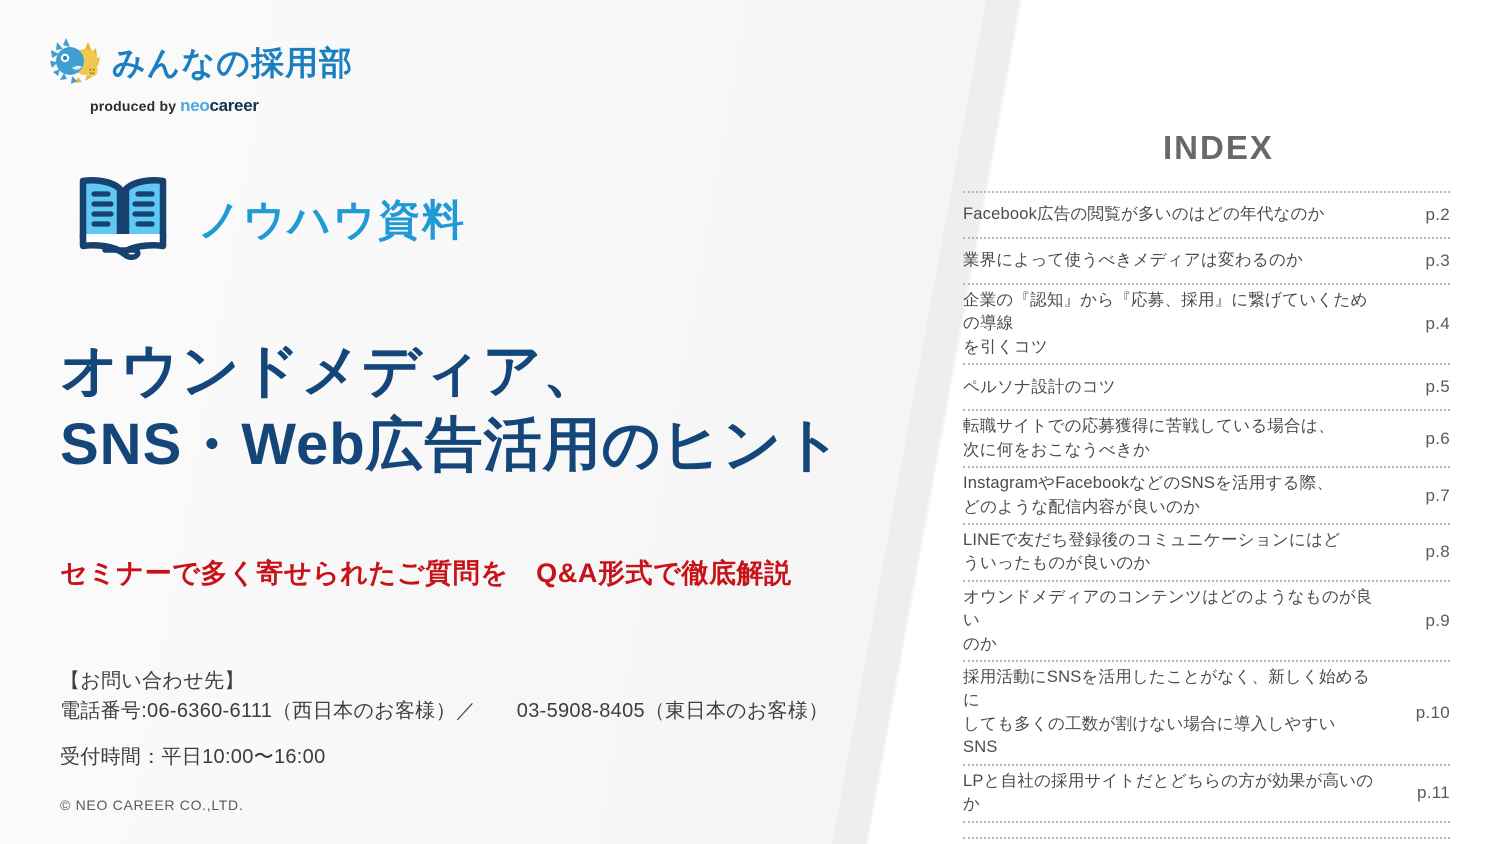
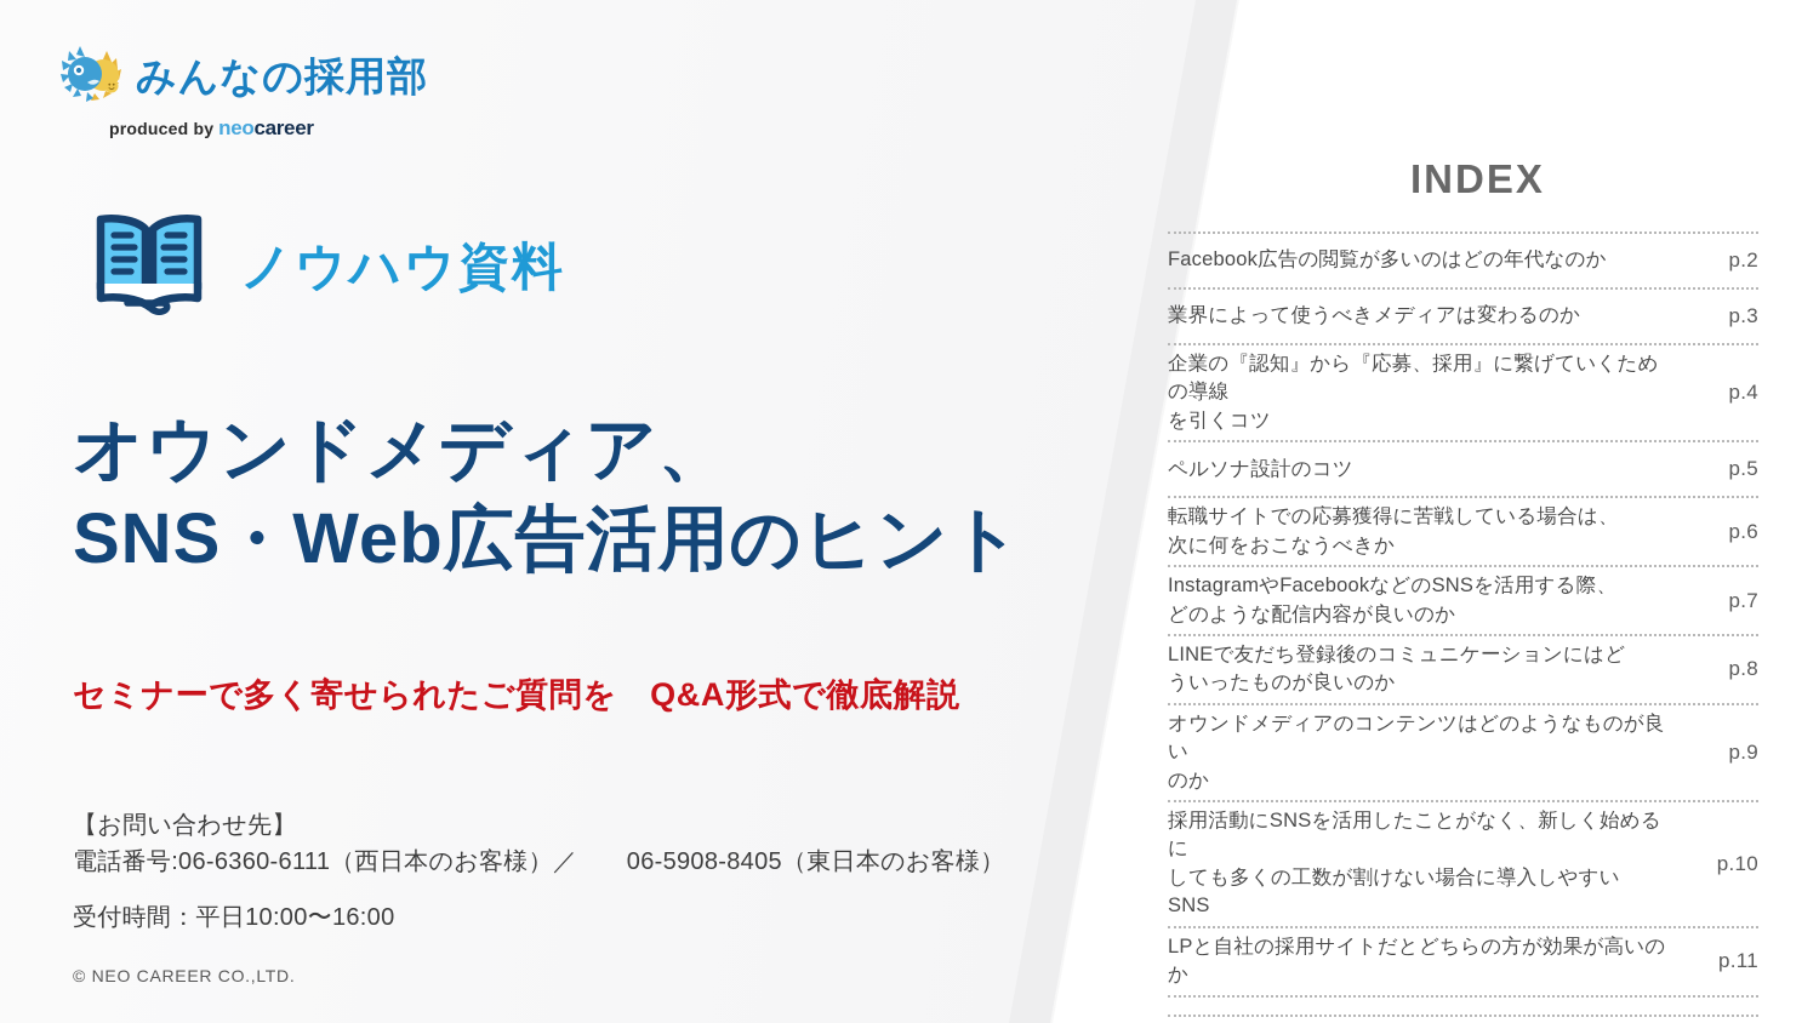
  みんなの採用部
  produced by neocareer
  ノウハウ資料
  オウンドメディア、
  SNS・Web広告活用のヒント
  セミナーで多く寄せられたご質問を Q&A形式で徹底解説
  【お問い合わせ先】
- 電話番号:06-6360-6111（西日本のお客様）／ 03-5908-8405（東日本のお客様）
+ 電話番号:06-6360-6111（西日本のお客様）／ 06-5908-8405（東日本のお客様）
  受付時間：平日10:00〜16:00
  © NEO CAREER CO.,LTD.
  INDEX
  Facebook広告の閲覧が多いのはどの年代なのか
  p.2
  業界によって使うべきメディアは変わるのか
  p.3
  企業の『認知』から『応募、採用』に繋げていくための導線
  を引くコツ
  p.4
  ペルソナ設計のコツ
  p.5
  転職サイトでの応募獲得に苦戦している場合は、
  次に何をおこなうべきか
  p.6
  InstagramやFacebookなどのSNSを活用する際、
  どのような配信内容が良いのか
  p.7
  LINEで友だち登録後のコミュニケーションにはど
  ういったものが良いのか
  p.8
  オウンドメディアのコンテンツはどのようなものが良い
  のか
  p.9
  採用活動にSNSを活用したことがなく、新しく始めるに
  しても多くの工数が割けない場合に導入しやすい SNS
  p.10
  LPと自社の採用サイトだとどちらの方が効果が高いのか
  p.11
